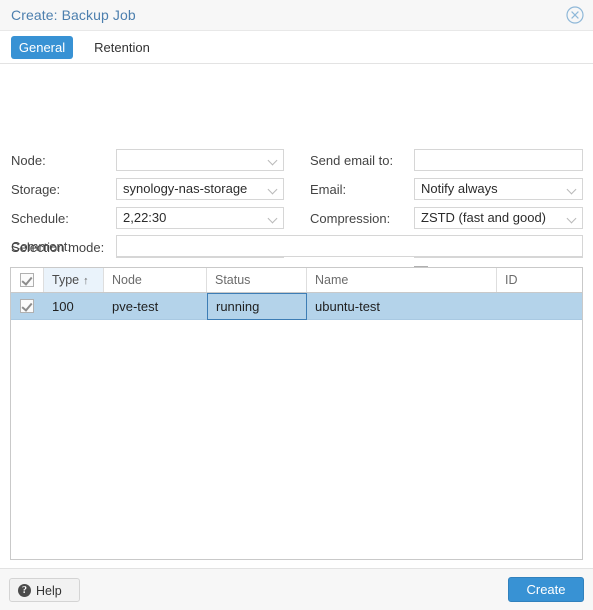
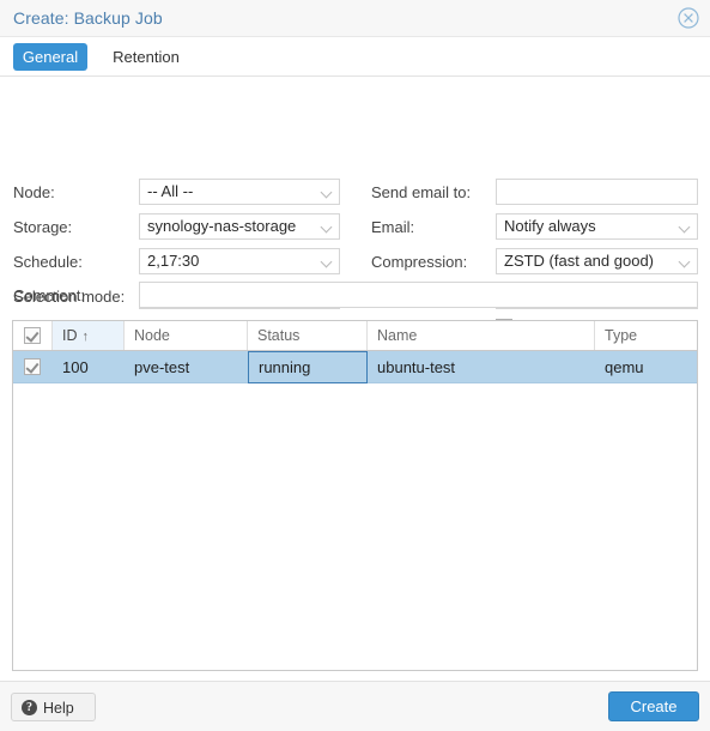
  Create: Backup Job
  General
  Retention
  Node:
+ -- All --
  Storage:
  synology-nas-storage
  Schedule:
- 2,22:30
+ 2,17:30
  Selection mode:
  Send email to:
  Email:
  Notify always
  Compression:
  ZSTD (fast and good)
  Comment:
- Type ↑
+ ID ↑
  Node
  Status
  Name
- ID
+ Type
  100
  pve-test
  running
  ubuntu-test
+ qemu
  ?
  Help
  Create
